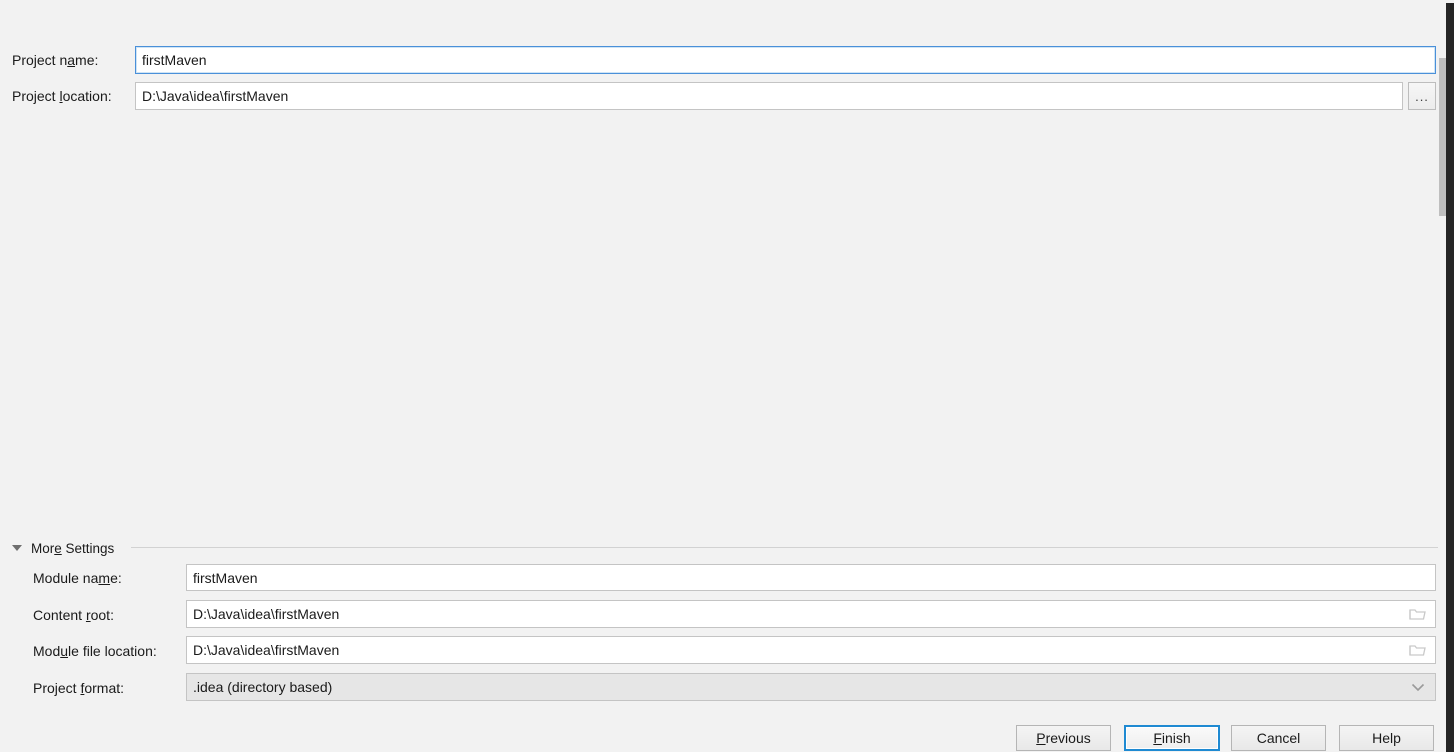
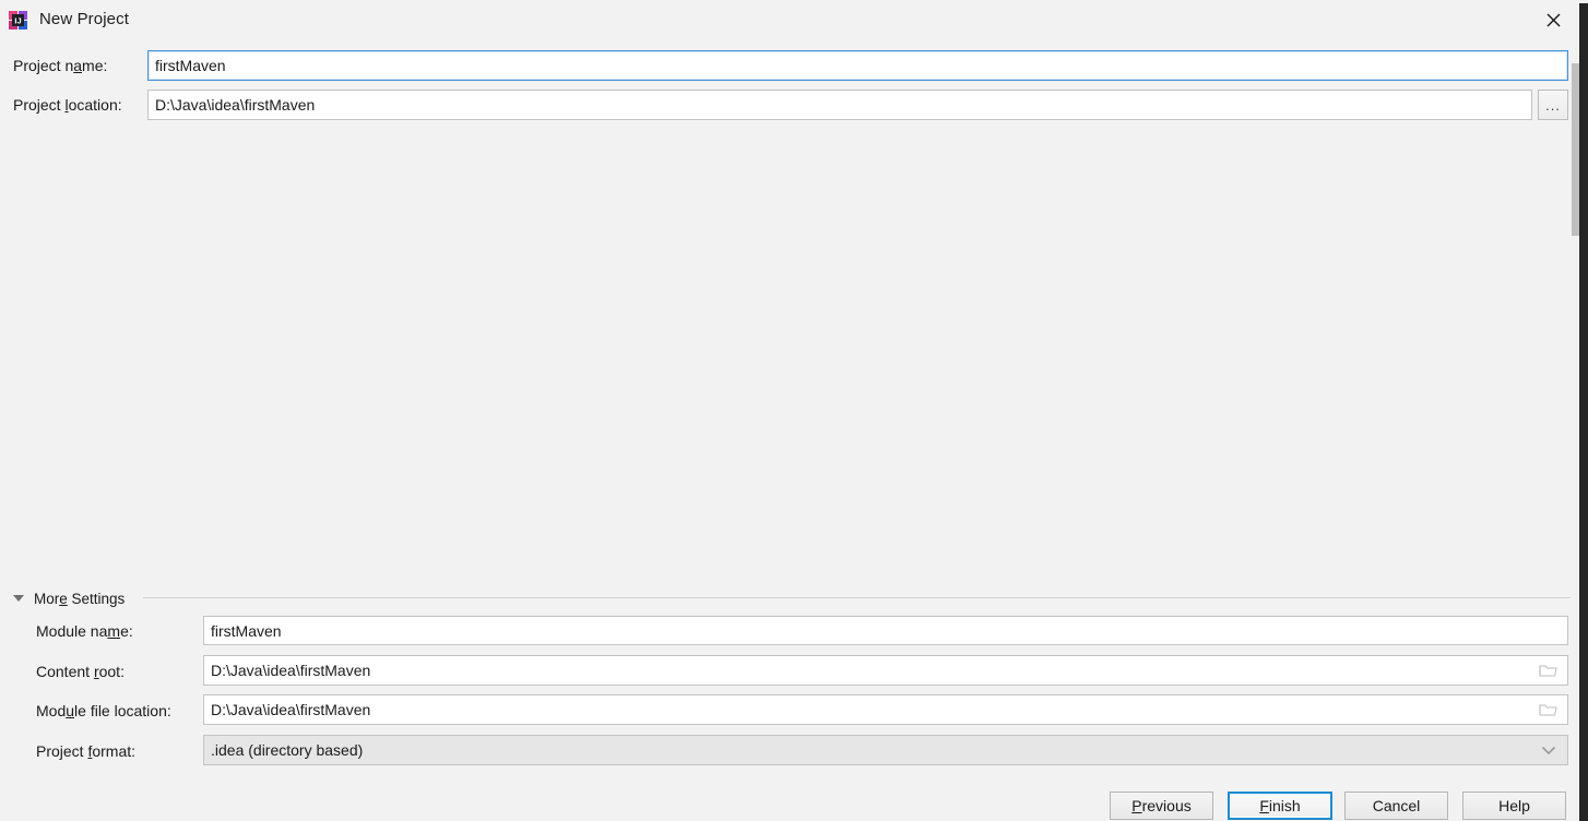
+ IJ
+ New Project
  Project name:
  firstMaven
  Project location:
  D:\Java\idea\firstMaven
  ...
  More Settings
  Module name:
  firstMaven
  Content root:
  D:\Java\idea\firstMaven
  Module file location:
  D:\Java\idea\firstMaven
  Project format:
  .idea (directory based)
  Previous
  Finish
  Cancel
  Help
